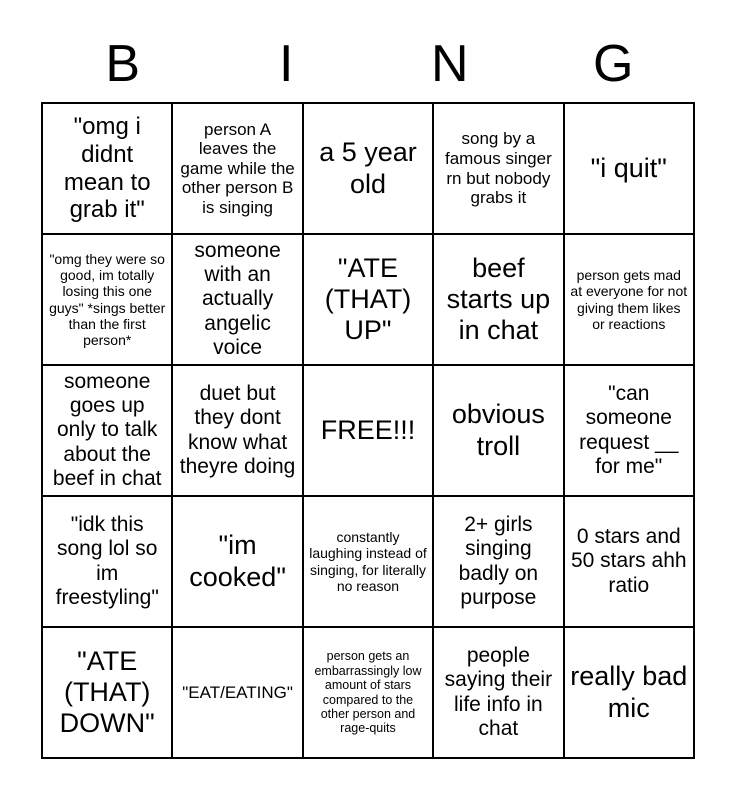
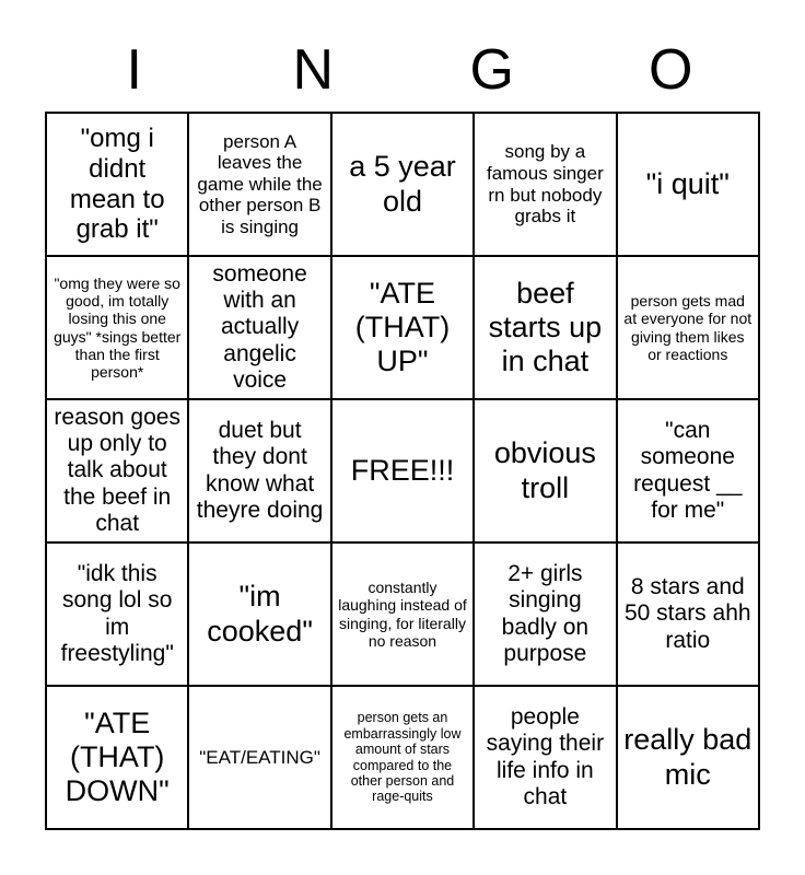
- B
  I
  N
  G
+ O
  "omg i didnt mean to grab it"	person A leaves the game while the other person B is singing	a 5 year old	song by a famous singer rn but nobody grabs it	"i quit"
  "omg they were so good, im totally losing this one guys" *sings better than the first person*	someone with an actually angelic voice	"ATE (THAT) UP"	beef starts up in chat	person gets mad at everyone for not giving them likes or reactions
- someone goes up only to talk about the beef in chat	duet but they dont know what theyre doing	FREE!!!	obvious troll	"can someone request __ for me"
+ reason goes up only to talk about the beef in chat	duet but they dont know what theyre doing	FREE!!!	obvious troll	"can someone request __ for me"
- "idk this song lol so im freestyling"	"im cooked"	constantly laughing instead of singing, for literally no reason	2+ girls singing badly on purpose	0 stars and 50 stars ahh ratio
+ "idk this song lol so im freestyling"	"im cooked"	constantly laughing instead of singing, for literally no reason	2+ girls singing badly on purpose	8 stars and 50 stars ahh ratio
  "ATE (THAT) DOWN"	"EAT/EATING"	person gets an embarrassingly low amount of stars compared to the other person and rage-quits	people saying their life info in chat	really bad mic
